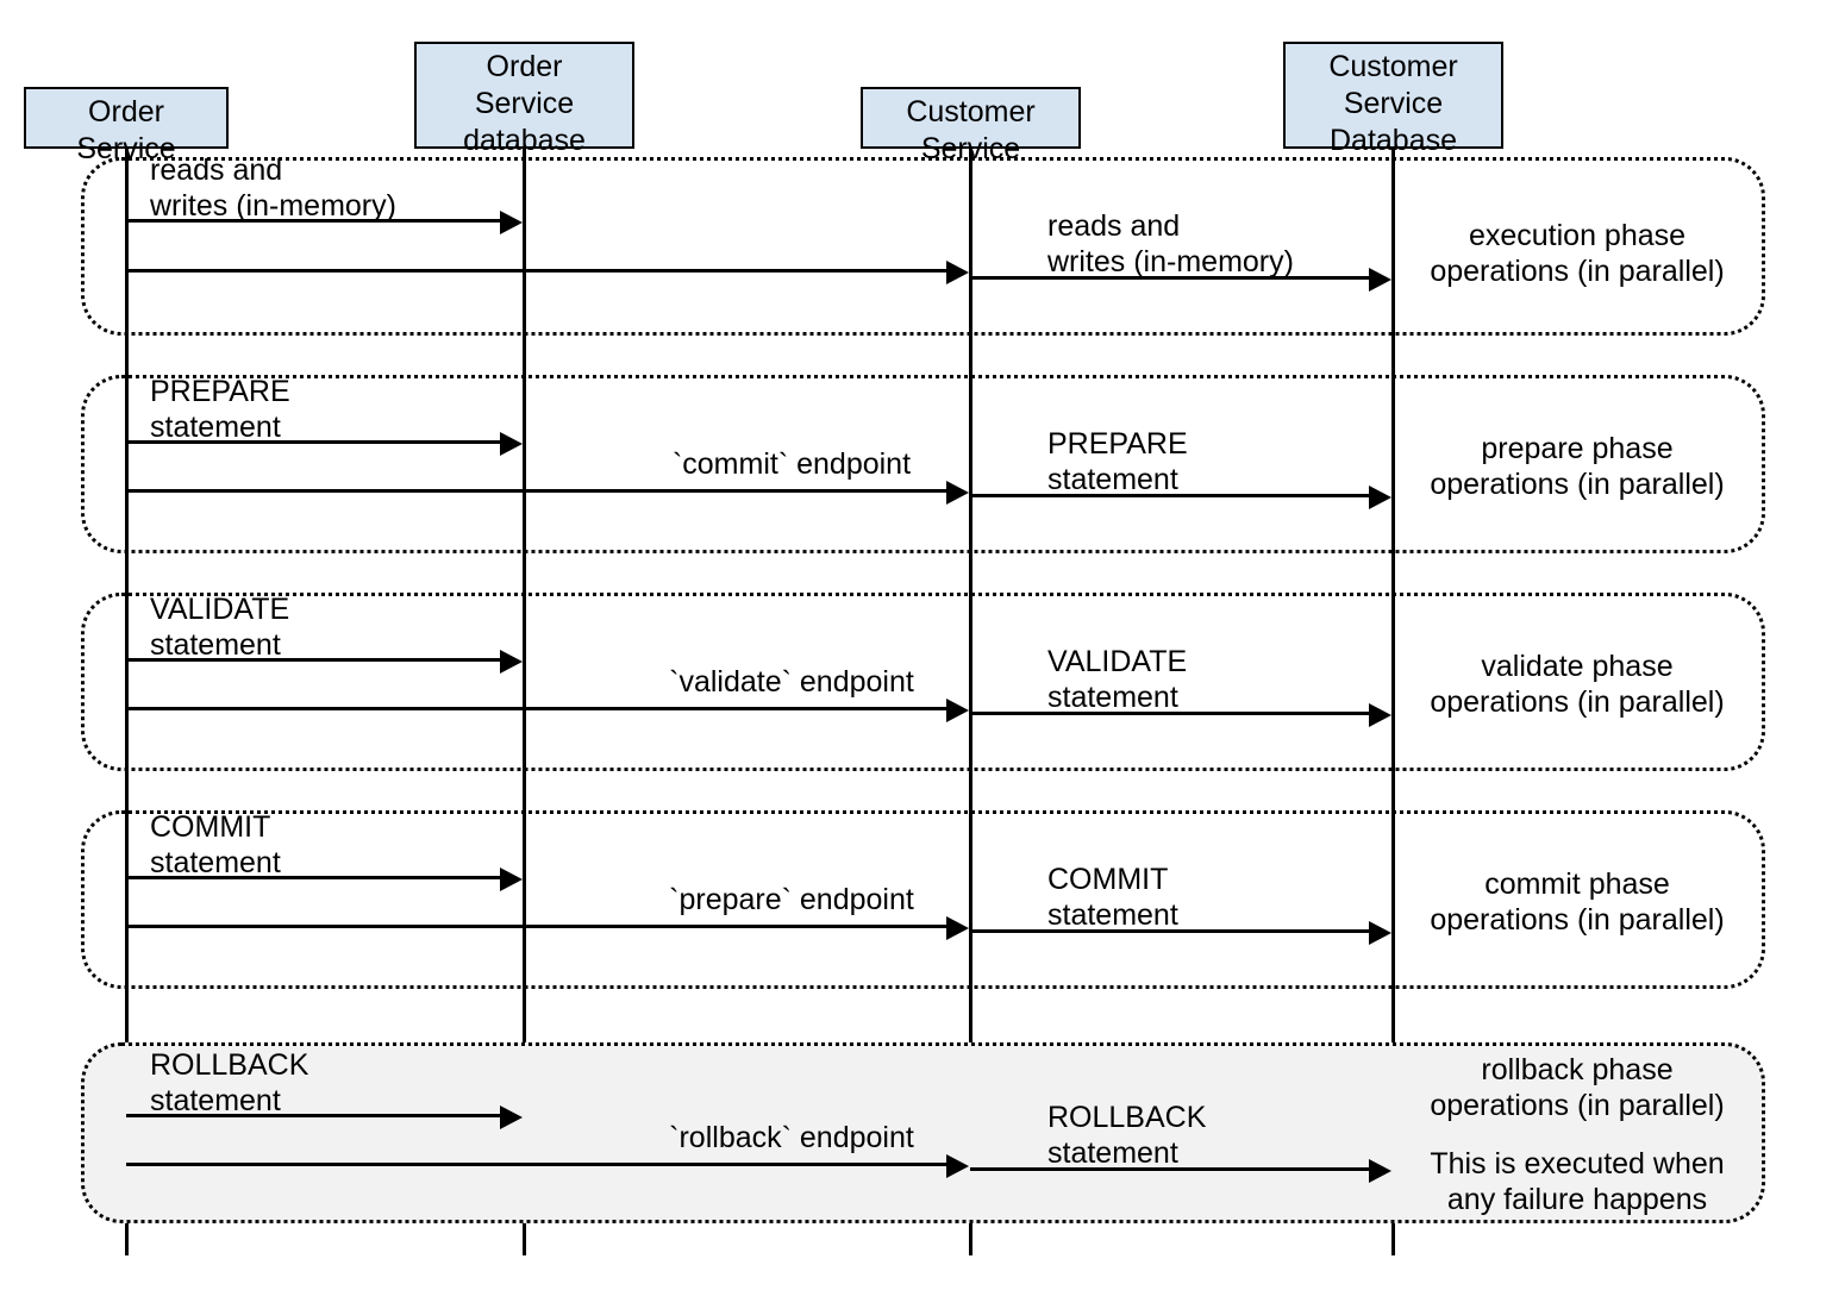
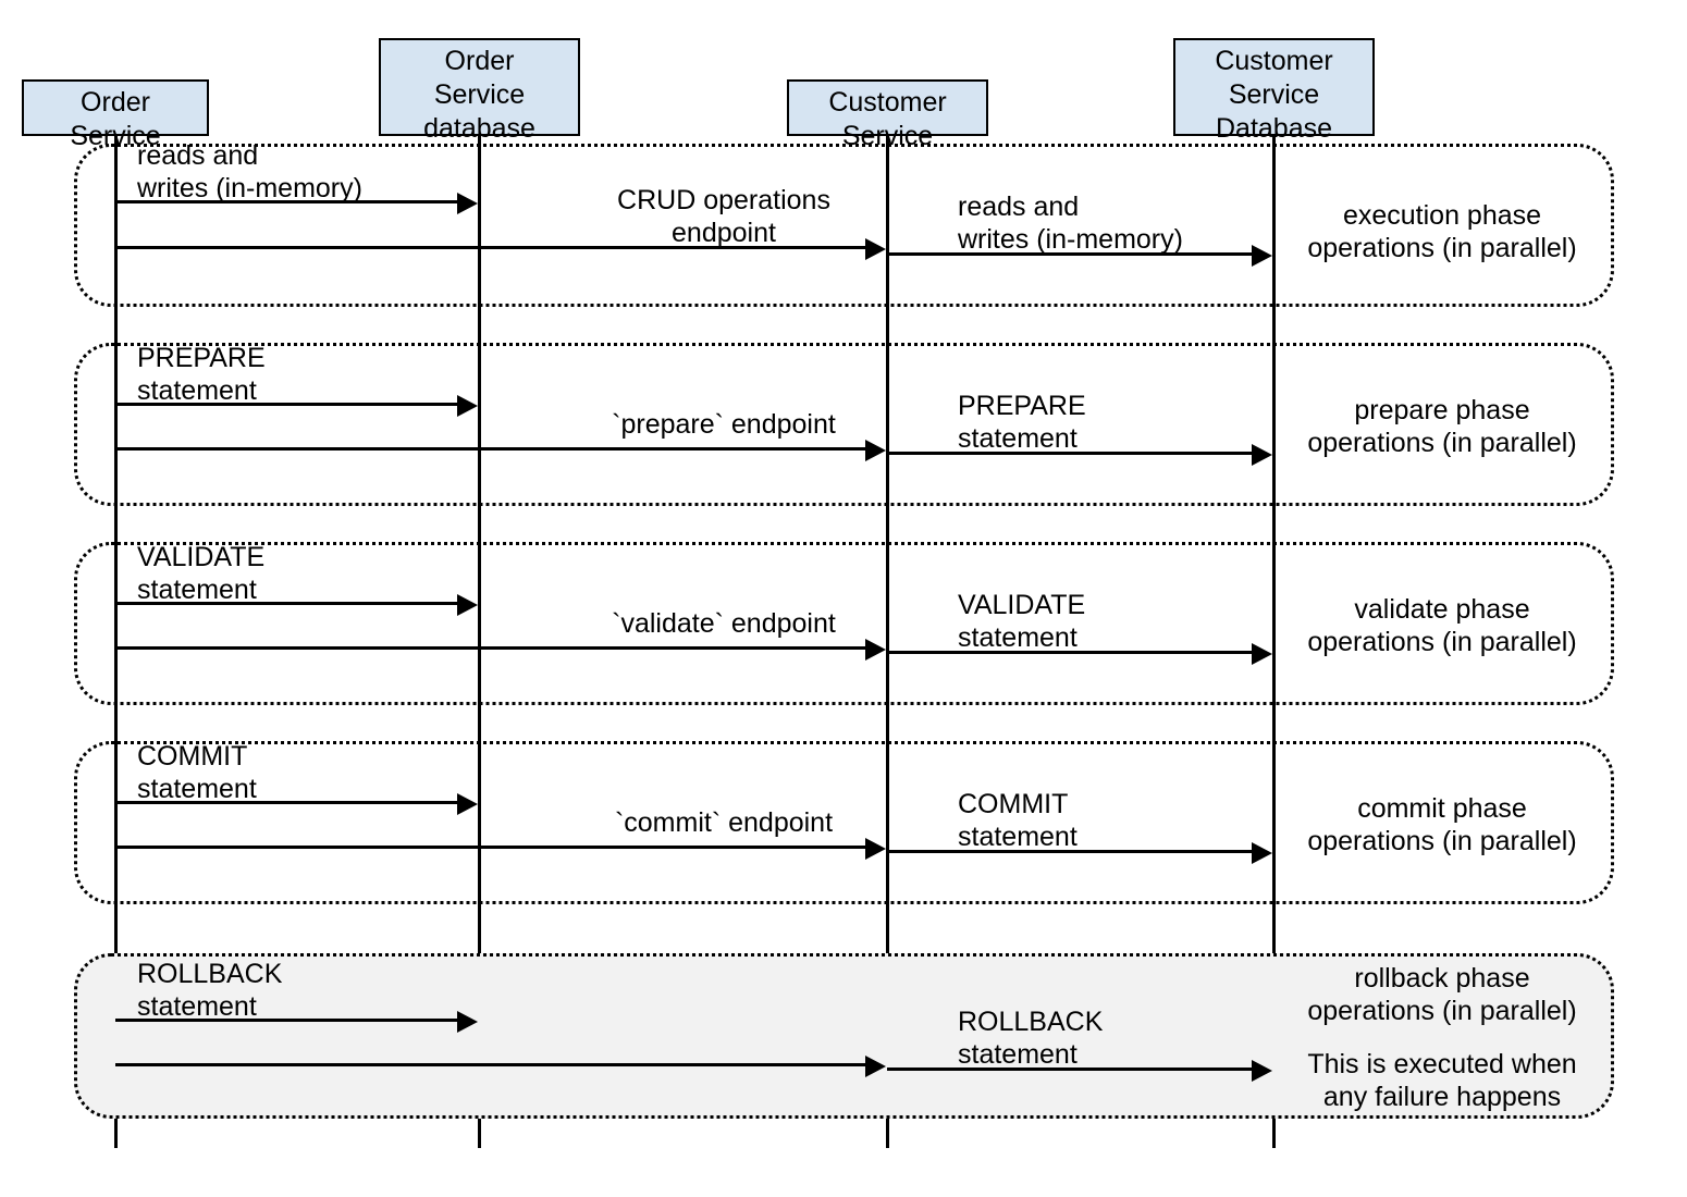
  Order
  Service
  Order
  Service
  database
  Customer
  Service
  Customer
  Service
  Database
  reads and
  writes (in-memory)
+ CRUD operations
+ endpoint
  reads and
  writes (in-memory)
  execution phase
  operations (in parallel)
  PREPARE
  statement
- `commit` endpoint
+ `prepare` endpoint
  PREPARE
  statement
  prepare phase
  operations (in parallel)
  VALIDATE
  statement
  `validate` endpoint
  VALIDATE
  statement
  validate phase
  operations (in parallel)
  COMMIT
  statement
- `prepare` endpoint
+ `commit` endpoint
  COMMIT
  statement
  commit phase
  operations (in parallel)
  ROLLBACK
  statement
- `rollback` endpoint
  ROLLBACK
  statement
  rollback phase
  operations (in parallel)
  This is executed when
  any failure happens
